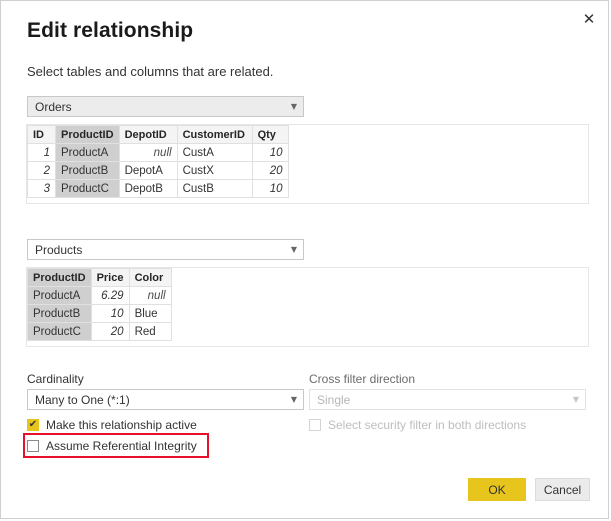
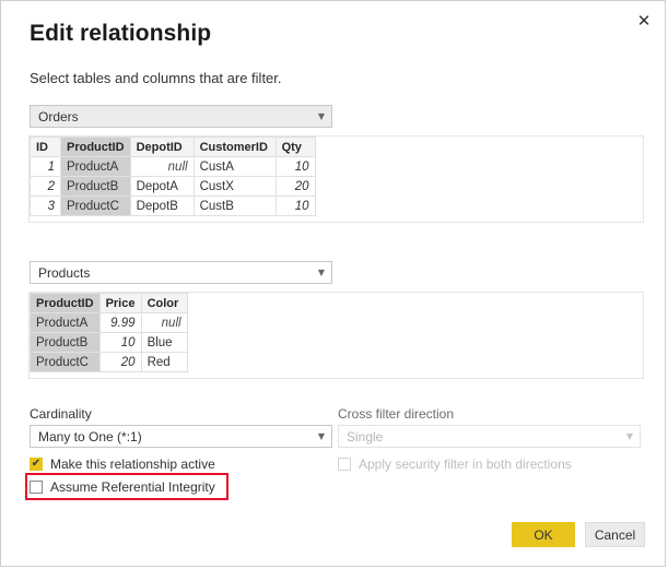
  ✕
  Edit relationship
- Select tables and columns that are related.
+ Select tables and columns that are filter.
  Orders
  ▼
  ID	ProductID	DepotID	CustomerID	Qty
  1	ProductA	null	CustA	10
  2	ProductB	DepotA	CustX	20
  3	ProductC	DepotB	CustB	10
  Products
  ▼
  ProductID	Price	Color
- ProductA	6.29	null
+ ProductA	9.99	null
  ProductB	10	Blue
  ProductC	20	Red
  Cardinality
  Many to One (*:1)
  ▼
  Cross filter direction
  Single
  ▼
  ✔
  Make this relationship active
  Assume Referential Integrity
- Select security filter in both directions
+ Apply security filter in both directions
  OK
  Cancel
